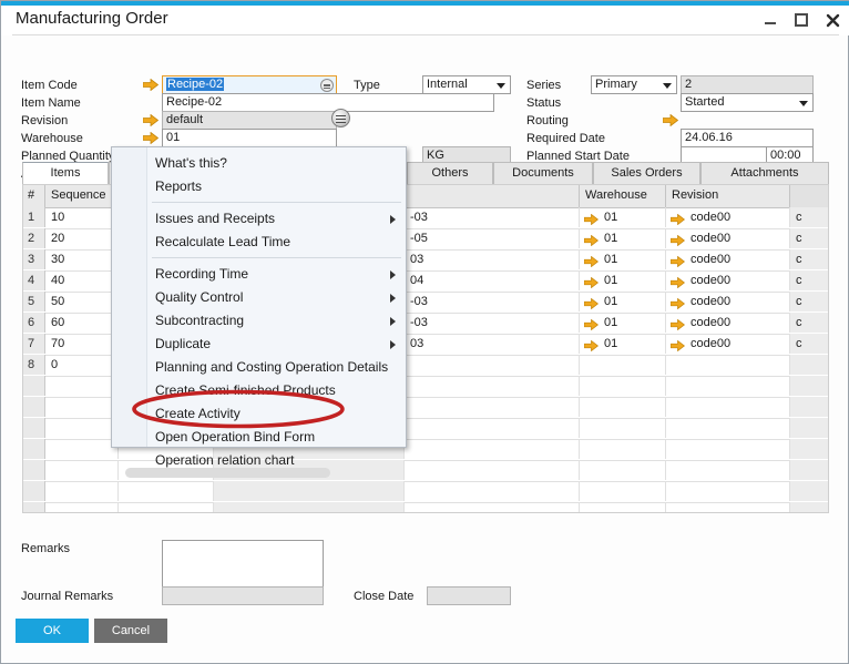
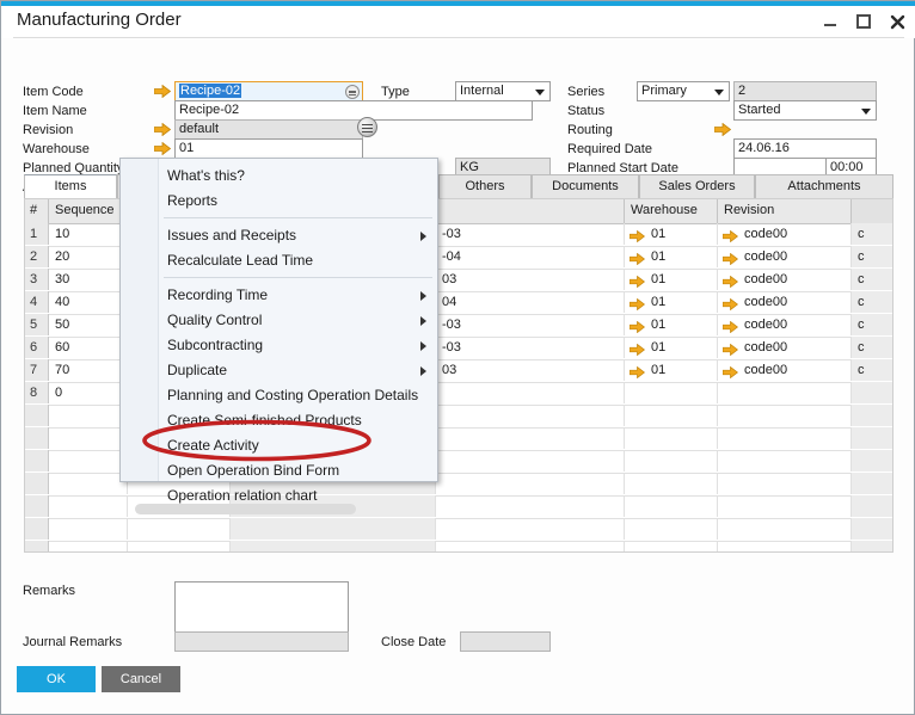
  Manufacturing Order
  Item Code
  Item Name
  Revision
  Warehouse
  Planned Quantit
  Recipe-02
  Recipe-02
  default
  01
  Type
  Internal
  KG
  Series
  Primary
  2
  Status
  Started
  Routing
  Required Date
  24.06.16
  Planned Start Date
  00:00
  Items
  Others
  Documents
  Sales Orders
  Attachments
  #
  Sequence
  Warehouse
  Revision
  1
  10
  -03
  01
  code00
  c
  2
  20
- -05
+ -04
  01
  code00
  c
  3
  30
  03
  01
  code00
  c
  4
  40
  04
  01
  code00
  c
  5
  50
  -03
  01
  code00
  c
  6
  60
  -03
  01
  code00
  c
  7
  70
  03
  01
  code00
  c
  8
  0
  Remarks
  Journal Remarks
  Close Date
  OK
  Cancel
  What's this?
  Reports
  Issues and Receipts
  Recalculate Lead Time
  Recording Time
  Quality Control
  Subcontracting
  Duplicate
  Planning and Costing Operation Details
  Create Sehed Products
  Create Activity
  Open Operation Bind Form
  Operation relation chart
